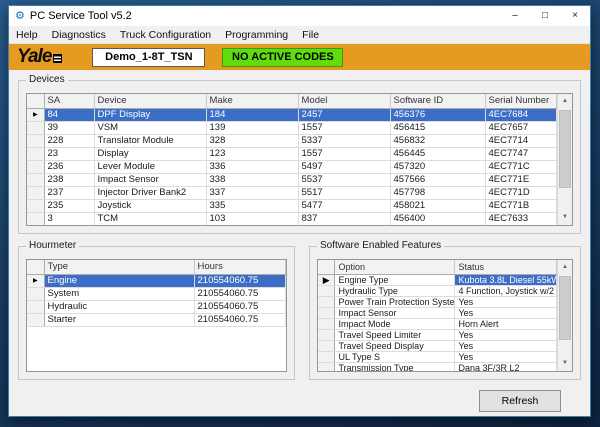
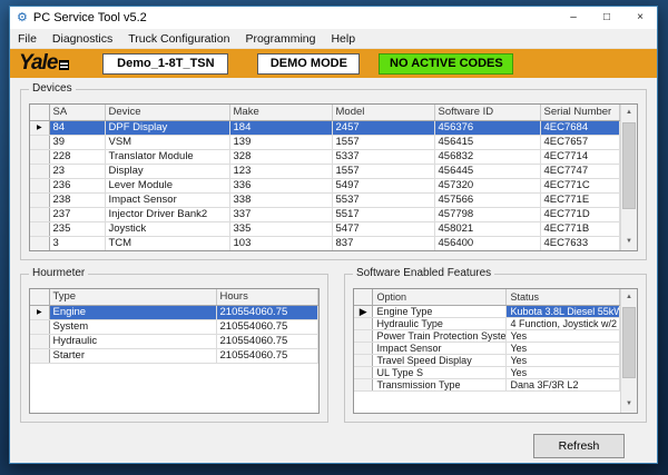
  ⚙
  PC Service Tool v5.2
  –
  □
  ×
- Help
+ File
  Diagnostics
  Truck Configuration
  Programming
- File
+ Help
  Yale
  Demo_1-8T_TSN
+ DEMO MODE
  NO ACTIVE CODES
  Devices
  	SA	Device	Make	Model	Software ID	Serial Number
  	84	DPF Display	184	2457	456376	4EC7684
  	39	VSM	139	1557	456415	4EC7657
  	228	Translator Module	328	5337	456832	4EC7714
  	23	Display	123	1557	456445	4EC7747
  	236	Lever Module	336	5497	457320	4EC771C
  	238	Impact Sensor	338	5537	457566	4EC771E
  	237	Injector Driver Bank2	337	5517	457798	4EC771D
  	235	Joystick	335	5477	458021	4EC771B
  	3	TCM	103	837	456400	4EC7633
  Hourmeter
  	Type	Hours
  	Engine	210554060.75
  	System	210554060.75
  	Hydraulic	210554060.75
  	Starter	210554060.75
  Software Enabled Features
  	Option	Status
  ▶	Engine Type	Kubota 3.8L Diesel 55kW
  	Power Train Protection Syste	Yes
  	Impact Sensor	Yes
- 	Impact Mode	Horn Alert
- 	Travel Speed Limiter	Yes
  	Travel Speed Display	Yes
  	UL Type S	Yes
  	Transmission Type	Dana 3F/3R L2
  Refresh
